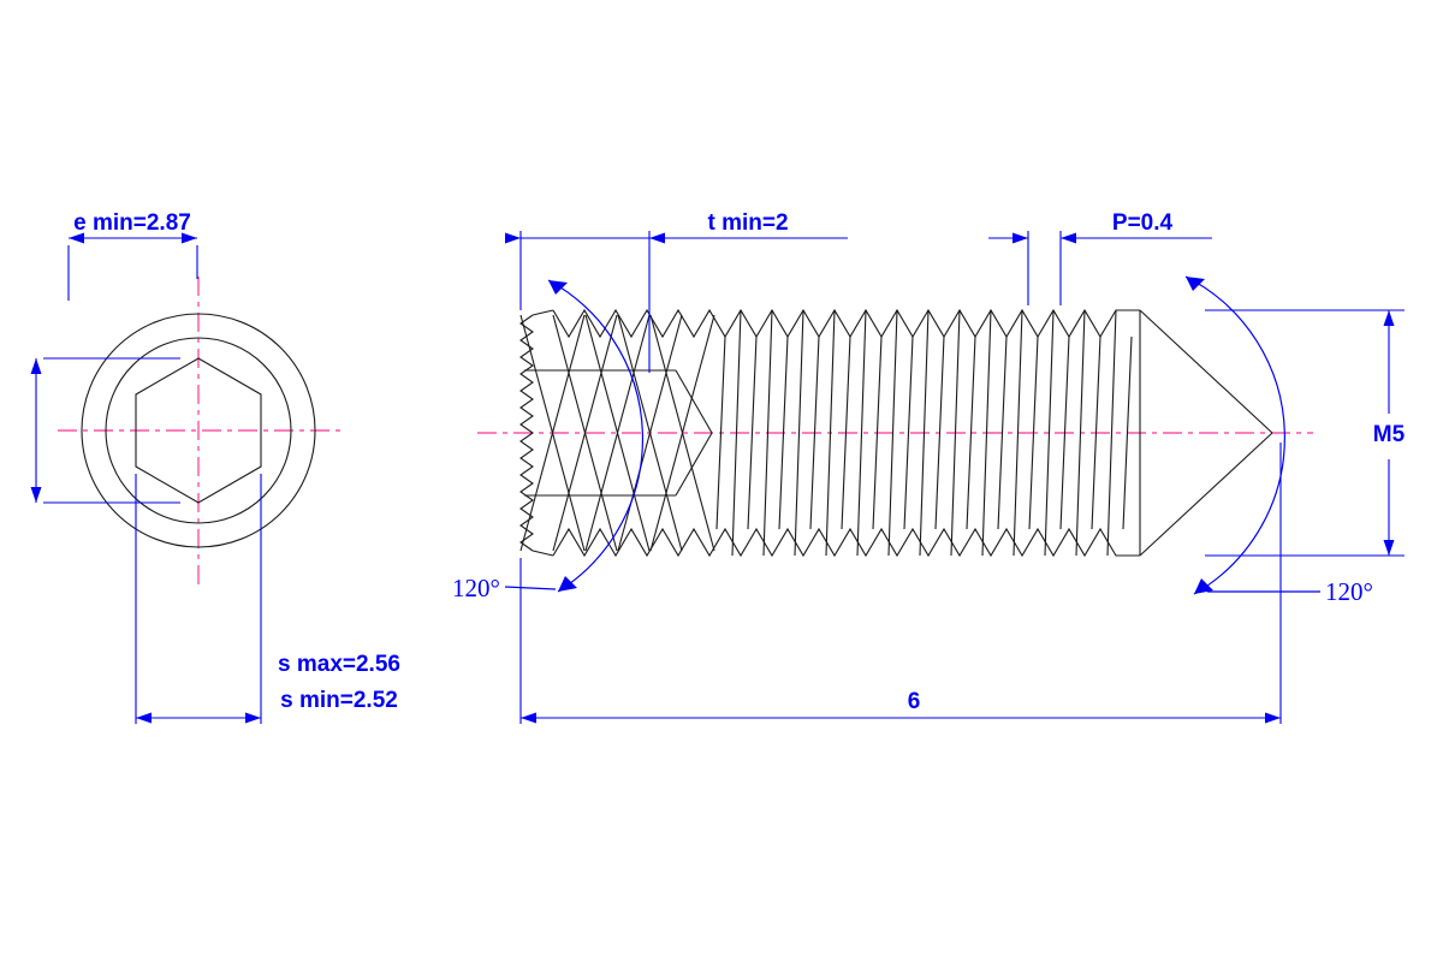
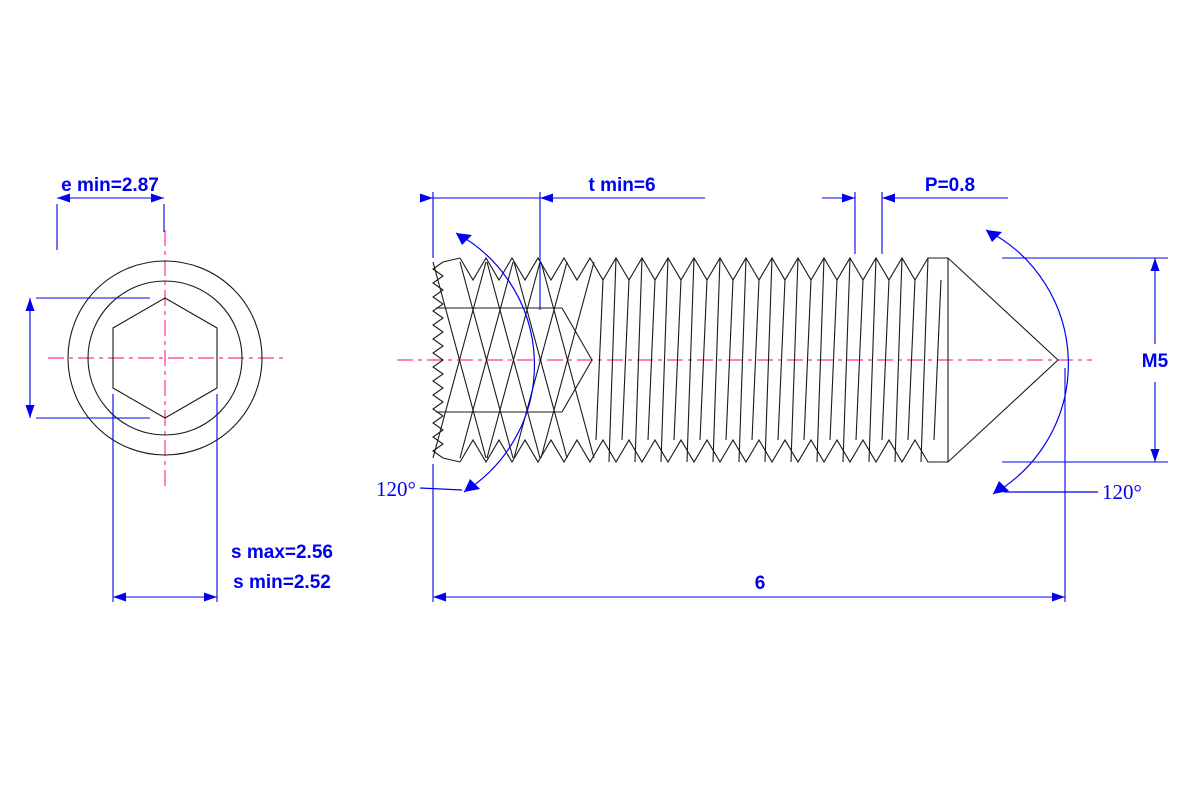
  e min=2.87
- t min=2
+ t min=6
- P=0.4
+ P=0.8
  M5
  s max=2.56
  s min=2.52
  6
  120°
  120°
